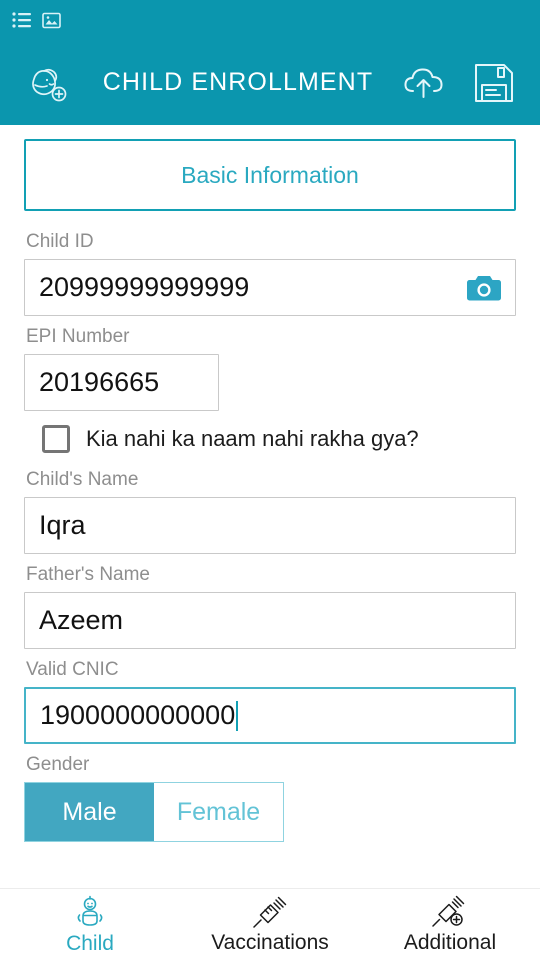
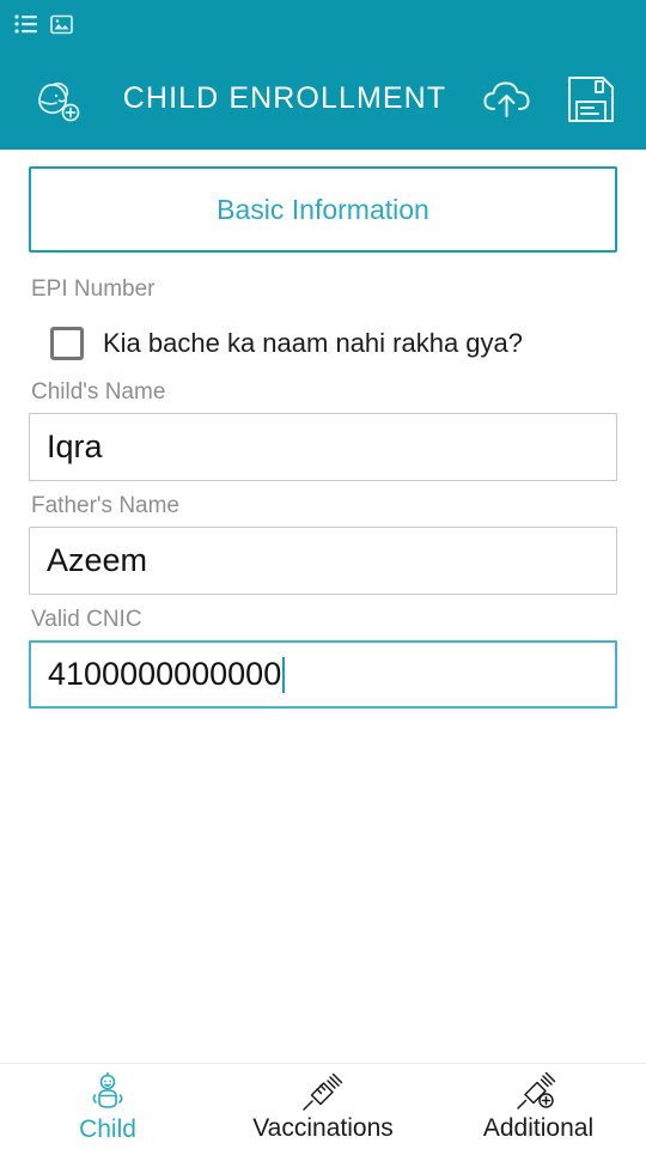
  CHILD ENROLLMENT
  Basic Information
- Child ID
- 20999999999999
  EPI Number
- 20196665
- Kia nahi ka naam nahi rakha gya?
+ Kia bache ka naam nahi rakha gya?
  Child's Name
  Iqra
  Father's Name
  Azeem
  Valid CNIC
- 1900000000000
+ 4100000000000
- Gender
- Male
- Female
  Child
  Vaccinations
  Additional
